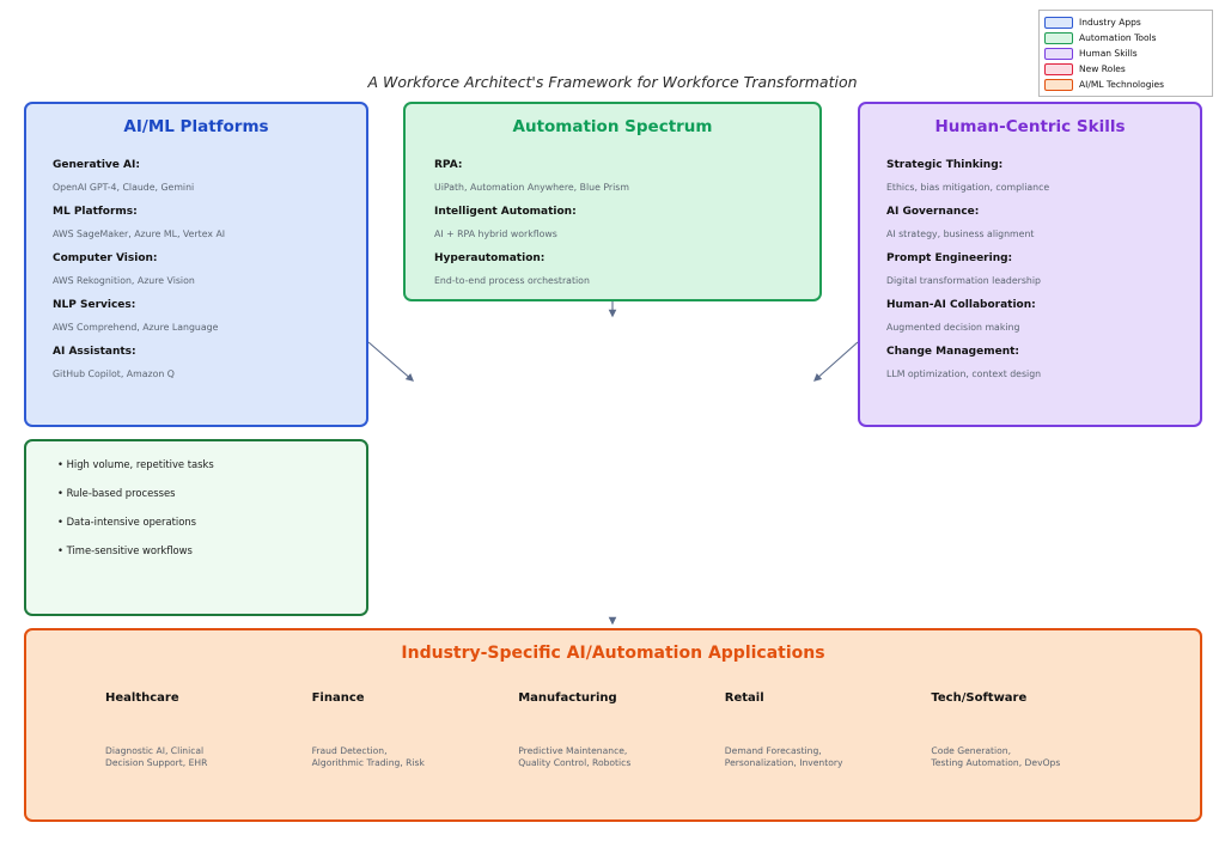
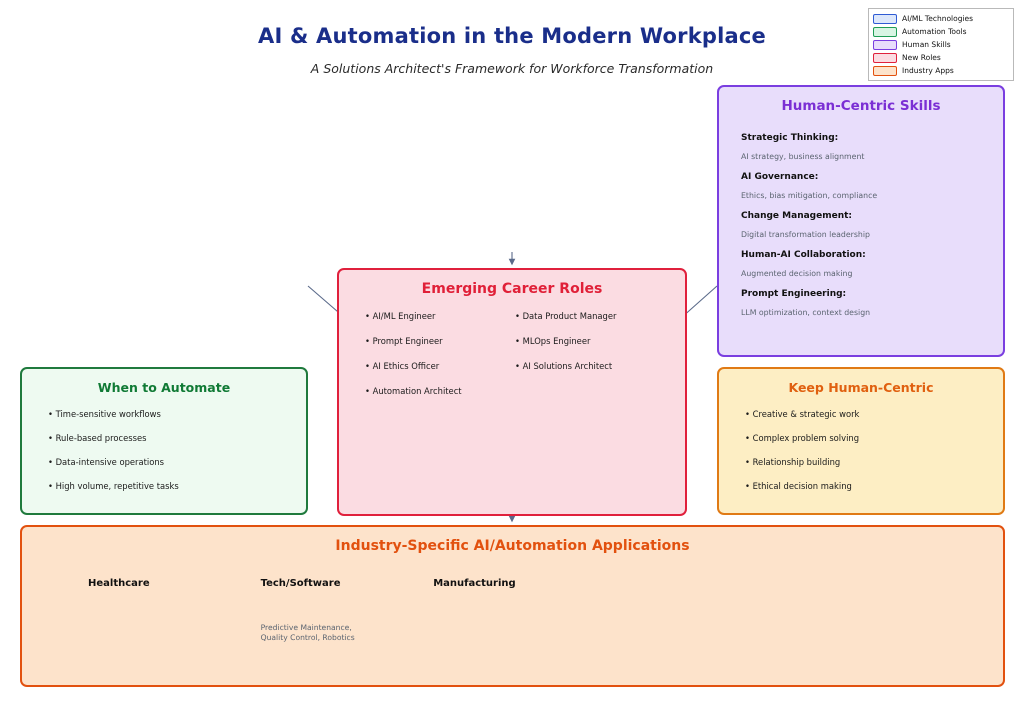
+ AI & Automation in the Modern Workplace
- A Workforce Architect's Framework for Workforce Transformation
+ A Solutions Architect's Framework for Workforce Transformation
- Industry Apps
+ AI/ML Technologies
  Automation Tools
  Human Skills
  New Roles
- AI/ML Technologies
+ Industry Apps
- AI/ML Platforms
- Generative AI:
- OpenAI GPT-4, Claude, Gemini
- ML Platforms:
- AWS SageMaker, Azure ML, Vertex AI
- Computer Vision:
- AWS Rekognition, Azure Vision
- NLP Services:
- AWS Comprehend, Azure Language
- AI Assistants:
- GitHub Copilot, Amazon Q
- Automation Spectrum
- RPA:
- UiPath, Automation Anywhere, Blue Prism
- Intelligent Automation:
- AI + RPA hybrid workflows
- Hyperautomation:
- End-to-end process orchestration
  Human-Centric Skills
  Strategic Thinking:
- Ethics, bias mitigation, compliance
+ AI strategy, business alignment
  AI Governance:
- AI strategy, business alignment
+ Ethics, bias mitigation, compliance
- Prompt Engineering:
+ Change Management:
  Digital transformation leadership
  Human-AI Collaboration:
  Augmented decision making
- Change Management:
+ Prompt Engineering:
  LLM optimization, context design
+ Emerging Career Roles
+ • AI/ML Engineer
+ • Data Product Manager
+ • Prompt Engineer
+ • MLOps Engineer
+ • AI Ethics Officer
+ • AI Solutions Architect
+ • Automation Architect
+ When to Automate
- • High volume, repetitive tasks
+ • Time-sensitive workflows
  • Rule-based processes
  • Data-intensive operations
- • Time-sensitive workflows
+ • High volume, repetitive tasks
+ Keep Human-Centric
+ • Creative & strategic work
+ • Complex problem solving
+ • Relationship building
+ • Ethical decision making
  Industry-Specific AI/Automation Applications
  Healthcare
- Diagnostic AI, Clinical
- Decision Support, EHR
- Finance
- Fraud Detection,
- Algorithmic Trading, Risk
- Manufacturing
+ Tech/Software
  Predictive Maintenance,
  Quality Control, Robotics
- Retail
- Demand Forecasting,
- Personalization, Inventory
- Tech/Software
+ Manufacturing
- Code Generation,
- Testing Automation, DevOps
